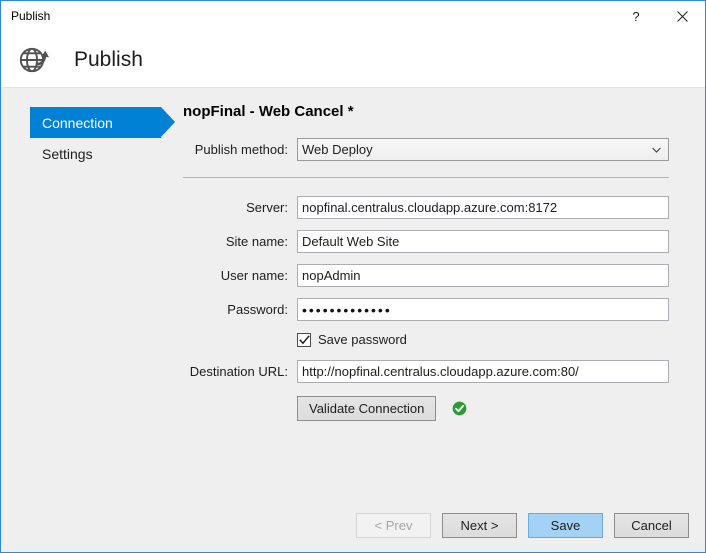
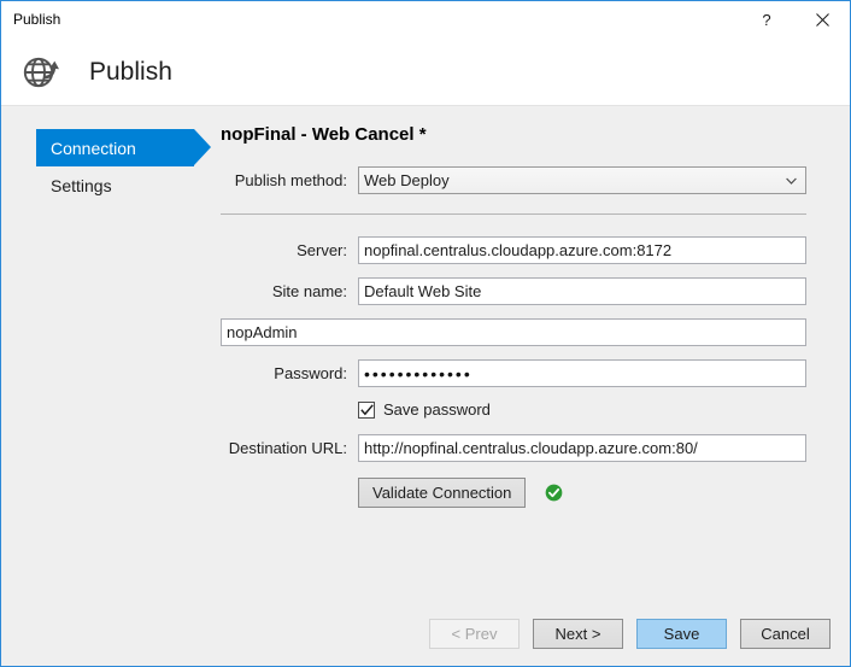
  Publish
  ?
  Publish
  Connection
  Settings
  nopFinal - Web Cancel *
  Publish method:
  Web Deploy
  Server:
  nopfinal.centralus.cloudapp.azure.com:8172
  Site name:
  Default Web Site
- User name:
  nopAdmin
  Password:
  •••••••••••••
  Save password
  Destination URL:
  http://nopfinal.centralus.cloudapp.azure.com:80/
  Validate Connection
  < Prev
  Next >
  Save
  Cancel
